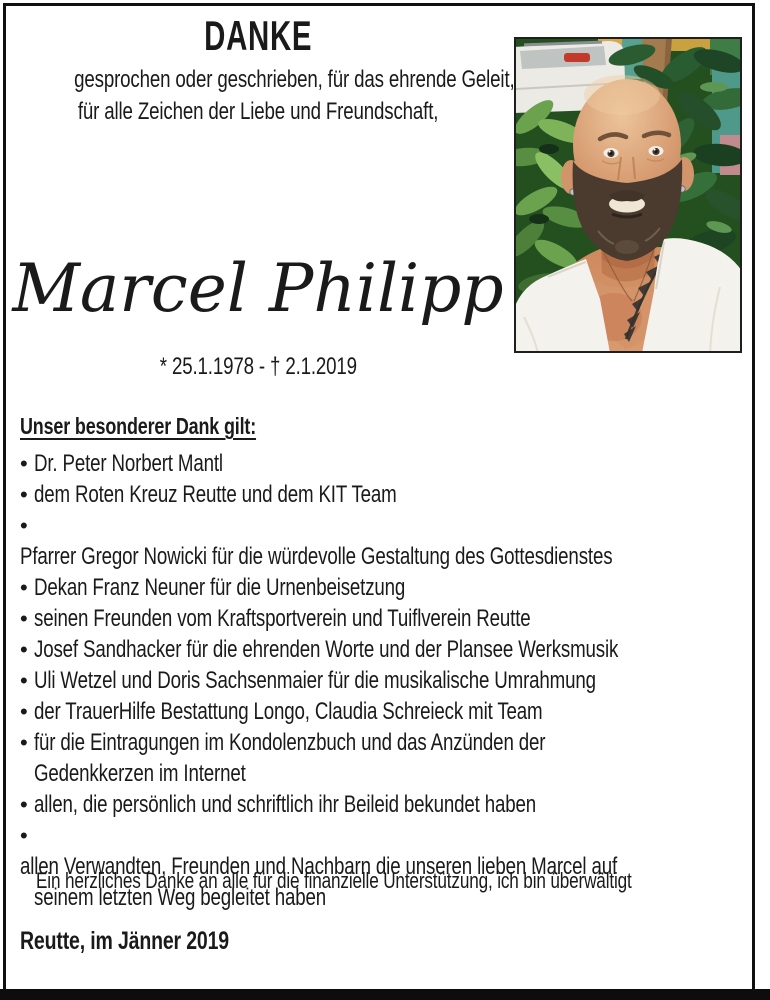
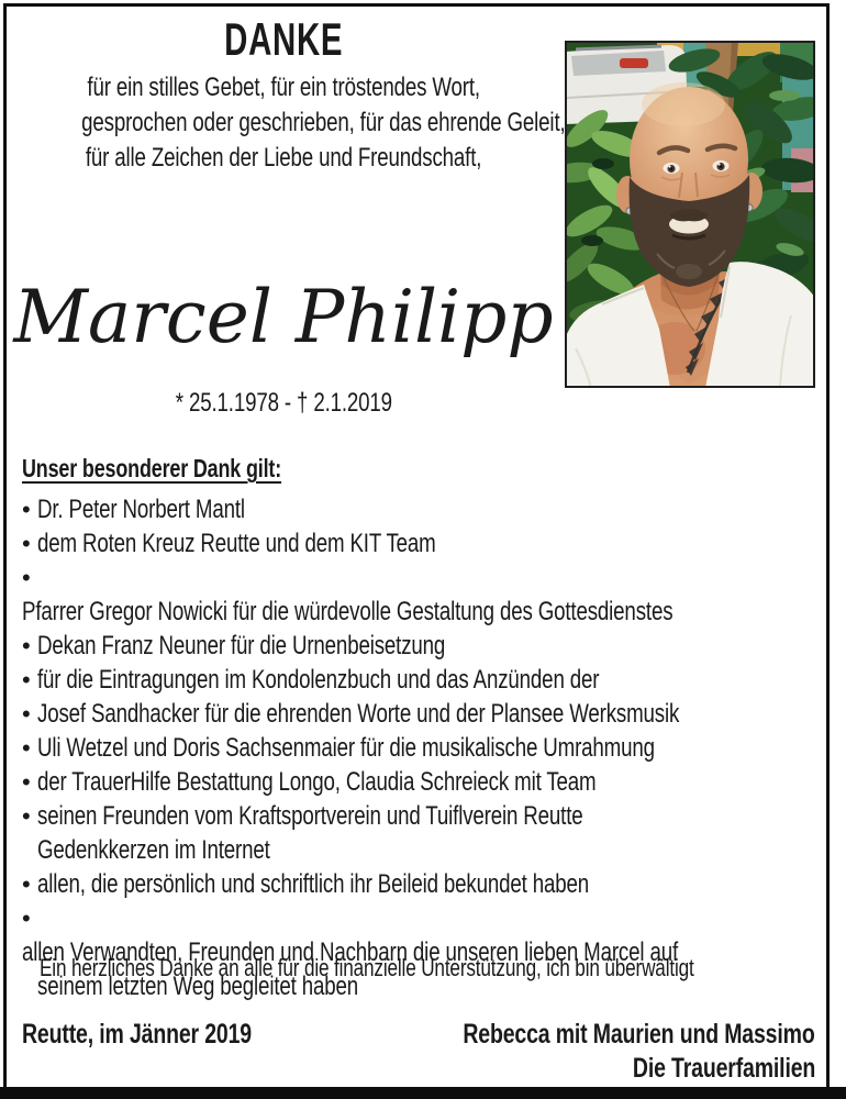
  DANKE
+ für ein stilles Gebet, für ein tröstendes Wort,
  gesprochen oder geschrieben, für das ehrende Geleit,
  für alle Zeichen der Liebe und Freundschaft,
  Marcel Philipp
  * 25.1.1978 - † 2.1.2019
  Unser besonderer Dank gilt:
  • Dr. Peter Norbert Mantl
  • dem Roten Kreuz Reutte und dem KIT Team
  •Pfarrer Gregor Nowicki für die würdevolle Gestaltung des Gottesdienstes
  • Dekan Franz Neuner für die Urnenbeisetzung
- • seinen Freunden vom Kraftsportverein und Tuiflverein Reutte
+ • für die Eintragungen im Kondolenzbuch und das Anzünden der
  • Josef Sandhacker für die ehrenden Worte und der Plansee Werksmusik
  • Uli Wetzel und Doris Sachsenmaier für die musikalische Umrahmung
  • der TrauerHilfe Bestattung Longo, Claudia Schreieck mit Team
- • für die Eintragungen im Kondolenzbuch und das Anzünden der
+ • seinen Freunden vom Kraftsportverein und Tuiflverein Reutte
  Gedenkkerzen im Internet
  • allen, die persönlich und schriftlich ihr Beileid bekundet haben
  •allen Verwandten, Freunden und Nachbarn die unseren lieben Marcel auf
  seinem letzten Weg begleitet haben
  Ein herzliches Danke an alle für die finanzielle Unterstützung, ich bin überwältigt
  Reutte, im Jänner 2019
+ Rebecca mit Maurien und Massimo
+ Die Trauerfamilien
